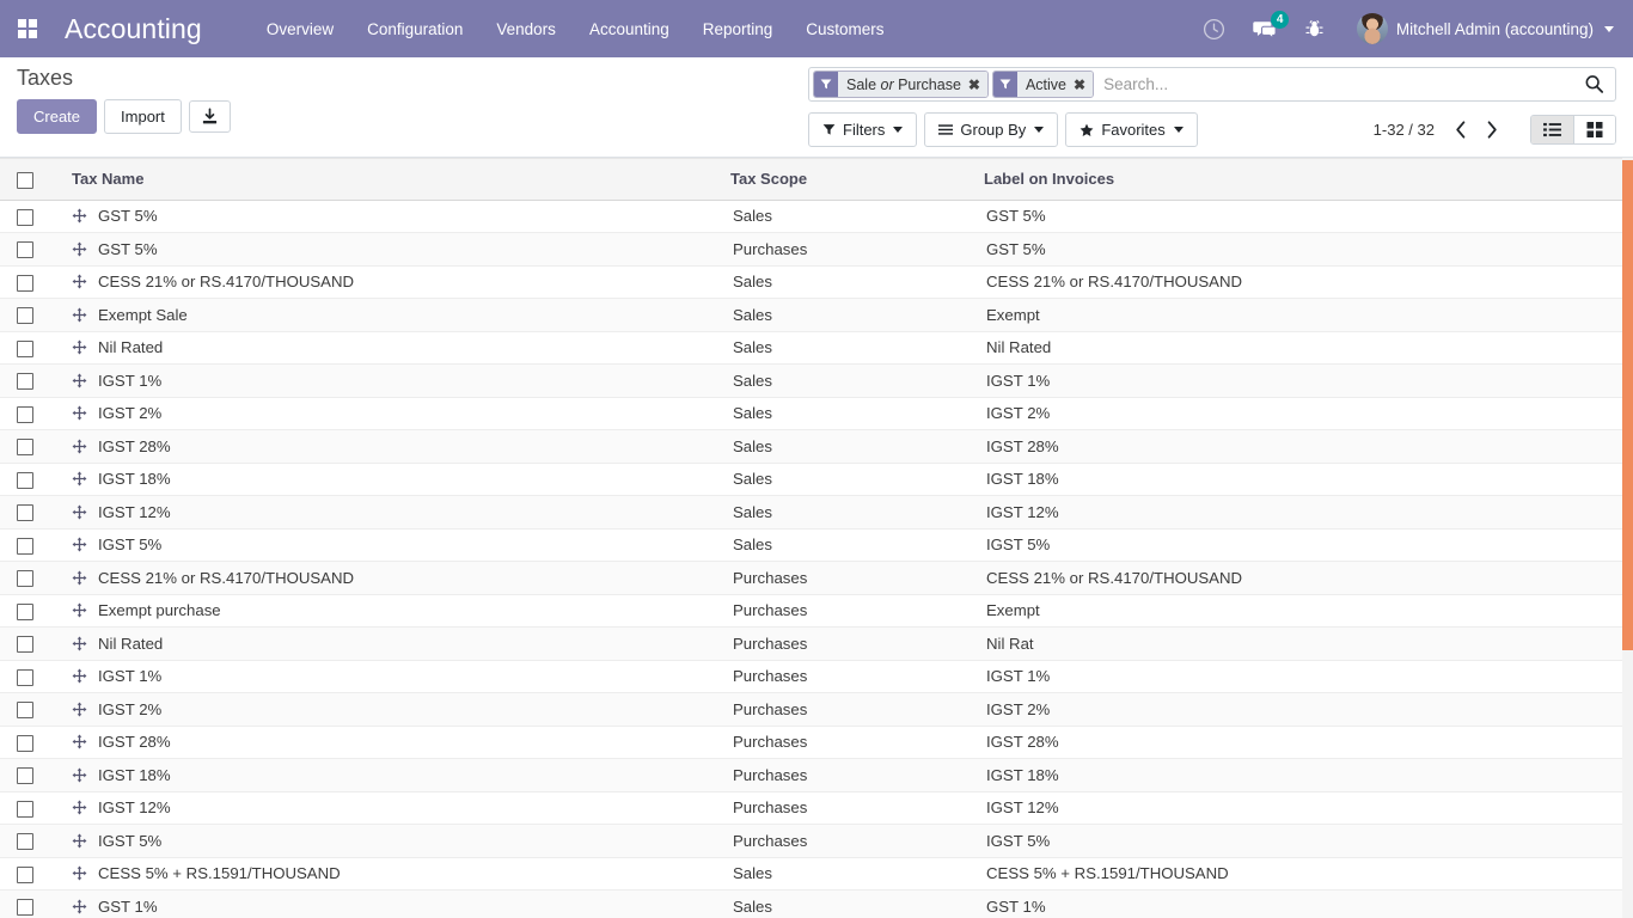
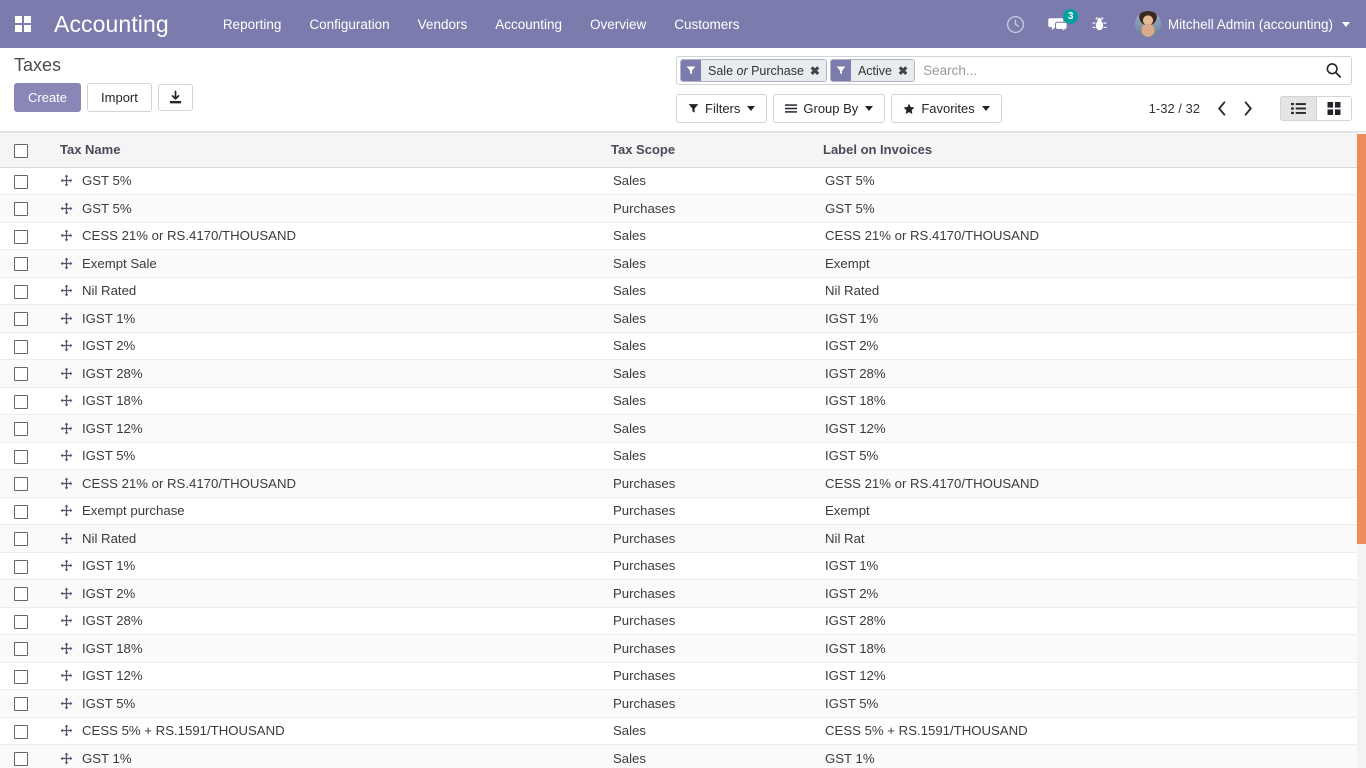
  Accounting
- Overview
+ Reporting
  Configuration
  Vendors
  Accounting
- Reporting
+ Overview
  Customers
- 4
+ 3
  Mitchell Admin (accounting)
  Taxes
  Create
  Import
  Sale or Purchase
  ✖
  Active
  ✖
  Search...
  Filters
  Group By
  Favorites
  1-32 / 32
  	Tax Name	Tax Scope	Label on Invoices
  	GST 5%	Sales	GST 5%
  	GST 5%	Purchases	GST 5%
  	CESS 21% or RS.4170/THOUSAND	Sales	CESS 21% or RS.4170/THOUSAND
  	Exempt Sale	Sales	Exempt
  	Nil Rated	Sales	Nil Rated
  	IGST 1%	Sales	IGST 1%
  	IGST 2%	Sales	IGST 2%
  	IGST 28%	Sales	IGST 28%
  	IGST 18%	Sales	IGST 18%
  	IGST 12%	Sales	IGST 12%
  	IGST 5%	Sales	IGST 5%
  	CESS 21% or RS.4170/THOUSAND	Purchases	CESS 21% or RS.4170/THOUSAND
  	Exempt purchase	Purchases	Exempt
  	Nil Rated	Purchases	Nil Rat
  	IGST 1%	Purchases	IGST 1%
  	IGST 2%	Purchases	IGST 2%
  	IGST 28%	Purchases	IGST 28%
  	IGST 18%	Purchases	IGST 18%
  	IGST 12%	Purchases	IGST 12%
  	IGST 5%	Purchases	IGST 5%
  	CESS 5% + RS.1591/THOUSAND	Sales	CESS 5% + RS.1591/THOUSAND
  	GST 1%	Sales	GST 1%
